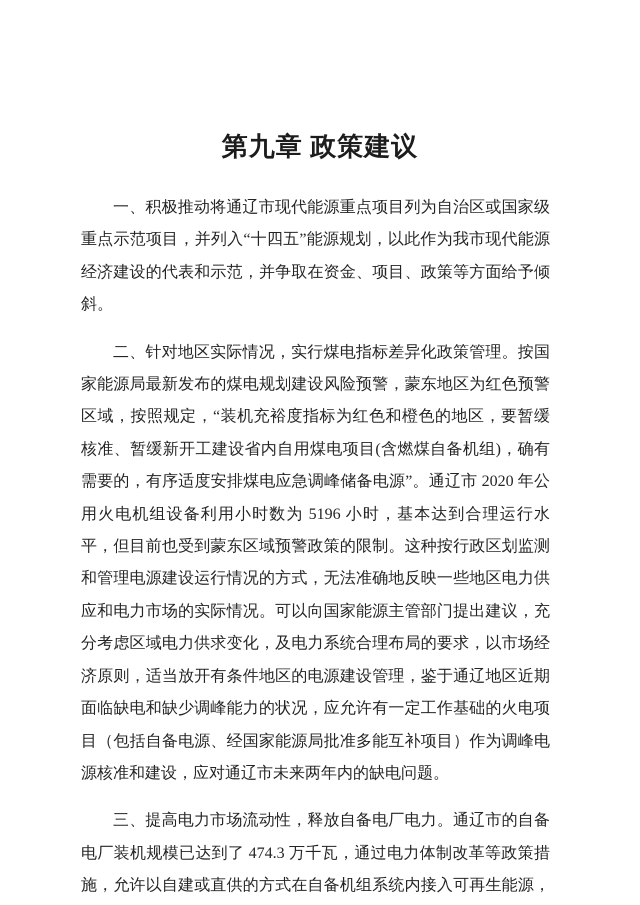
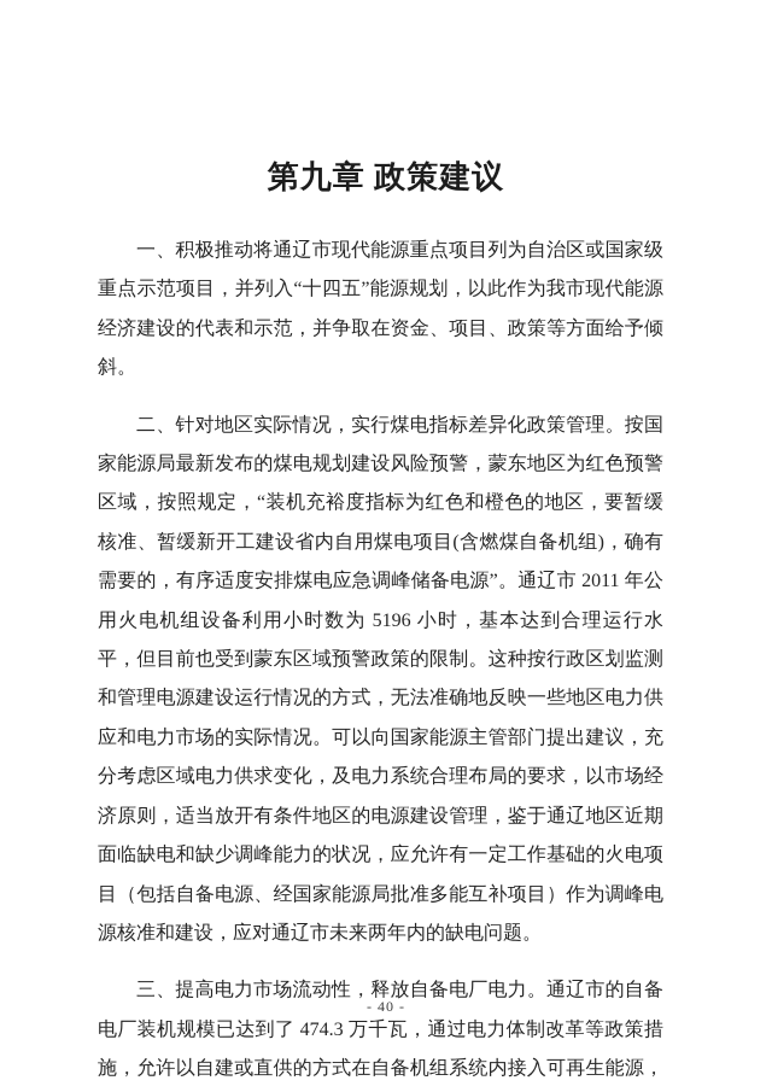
  第九章 政策建议
  一、积极推动将通辽市现代能源重点项目列为自治区或国家级重点示范项目，并列入“十四五”能源规划，以此作为我市现代能源经济建设的代表和示范，并争取在资金、项目、政策等方面给予倾斜。
- 二、针对地区实际情况，实行煤电指标差异化政策管理。按国家能源局最新发布的煤电规划建设风险预警，蒙东地区为红色预警区域，按照规定，“装机充裕度指标为红色和橙色的地区，要暂缓核准、暂缓新开工建设省内自用煤电项目(含燃煤自备机组)，确有需要的，有序适度安排煤电应急调峰储备电源”。通辽市 2020 年公用火电机组设备利用小时数为 5196 小时，基本达到合理运行水平，但目前也受到蒙东区域预警政策的限制。这种按行政区划监测和管理电源建设运行情况的方式，无法准确地反映一些地区电力供应和电力市场的实际情况。可以向国家能源主管部门提出建议，充分考虑区域电力供求变化，及电力系统合理布局的要求，以市场经济原则，适当放开有条件地区的电源建设管理，鉴于通辽地区近期面临缺电和缺少调峰能力的状况，应允许有一定工作基础的火电项目（包括自备电源、经国家能源局批准多能互补项目）作为调峰电源核准和建设，应对通辽市未来两年内的缺电问题。
+ 二、针对地区实际情况，实行煤电指标差异化政策管理。按国家能源局最新发布的煤电规划建设风险预警，蒙东地区为红色预警区域，按照规定，“装机充裕度指标为红色和橙色的地区，要暂缓核准、暂缓新开工建设省内自用煤电项目(含燃煤自备机组)，确有需要的，有序适度安排煤电应急调峰储备电源”。通辽市 2011 年公用火电机组设备利用小时数为 5196 小时，基本达到合理运行水平，但目前也受到蒙东区域预警政策的限制。这种按行政区划监测和管理电源建设运行情况的方式，无法准确地反映一些地区电力供应和电力市场的实际情况。可以向国家能源主管部门提出建议，充分考虑区域电力供求变化，及电力系统合理布局的要求，以市场经济原则，适当放开有条件地区的电源建设管理，鉴于通辽地区近期面临缺电和缺少调峰能力的状况，应允许有一定工作基础的火电项目（包括自备电源、经国家能源局批准多能互补项目）作为调峰电源核准和建设，应对通辽市未来两年内的缺电问题。
  三、提高电力市场流动性，释放自备电厂电力。通辽市的自备电厂装机规模已达到了 474.3 万千瓦，通过电力体制改革等政策措施，允许以自建或直供的方式在自备机组系统内接入可再生能源，
+ - 40 -
